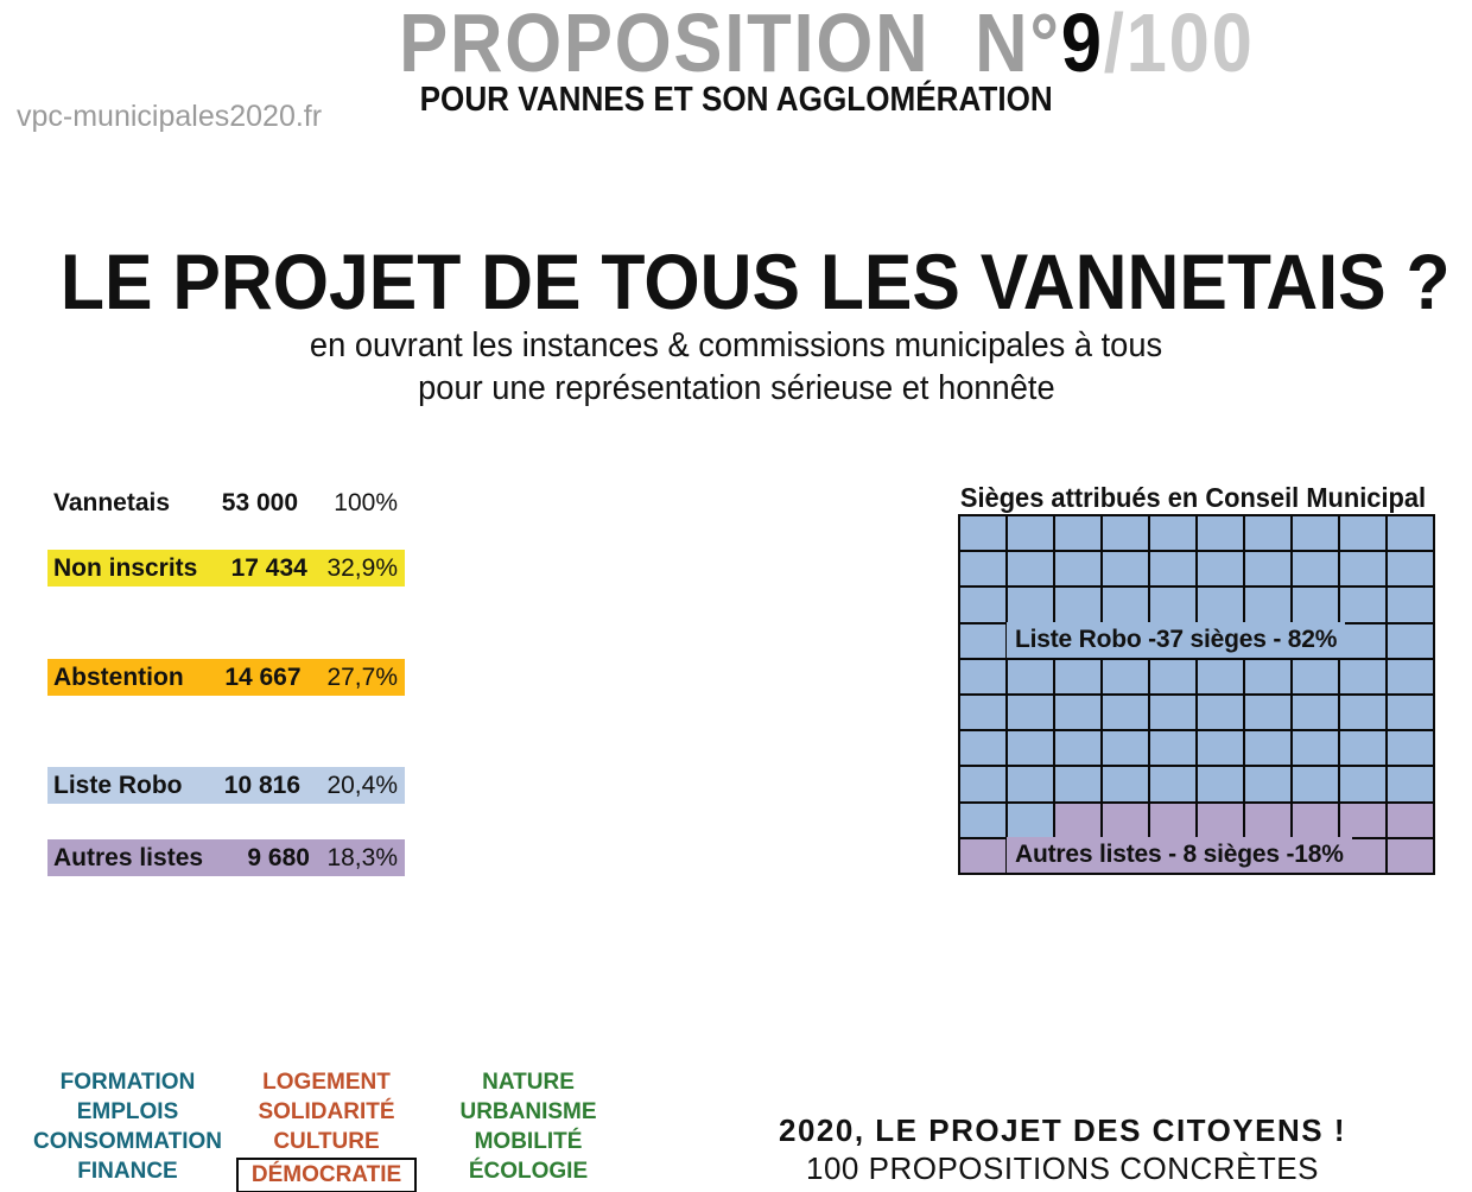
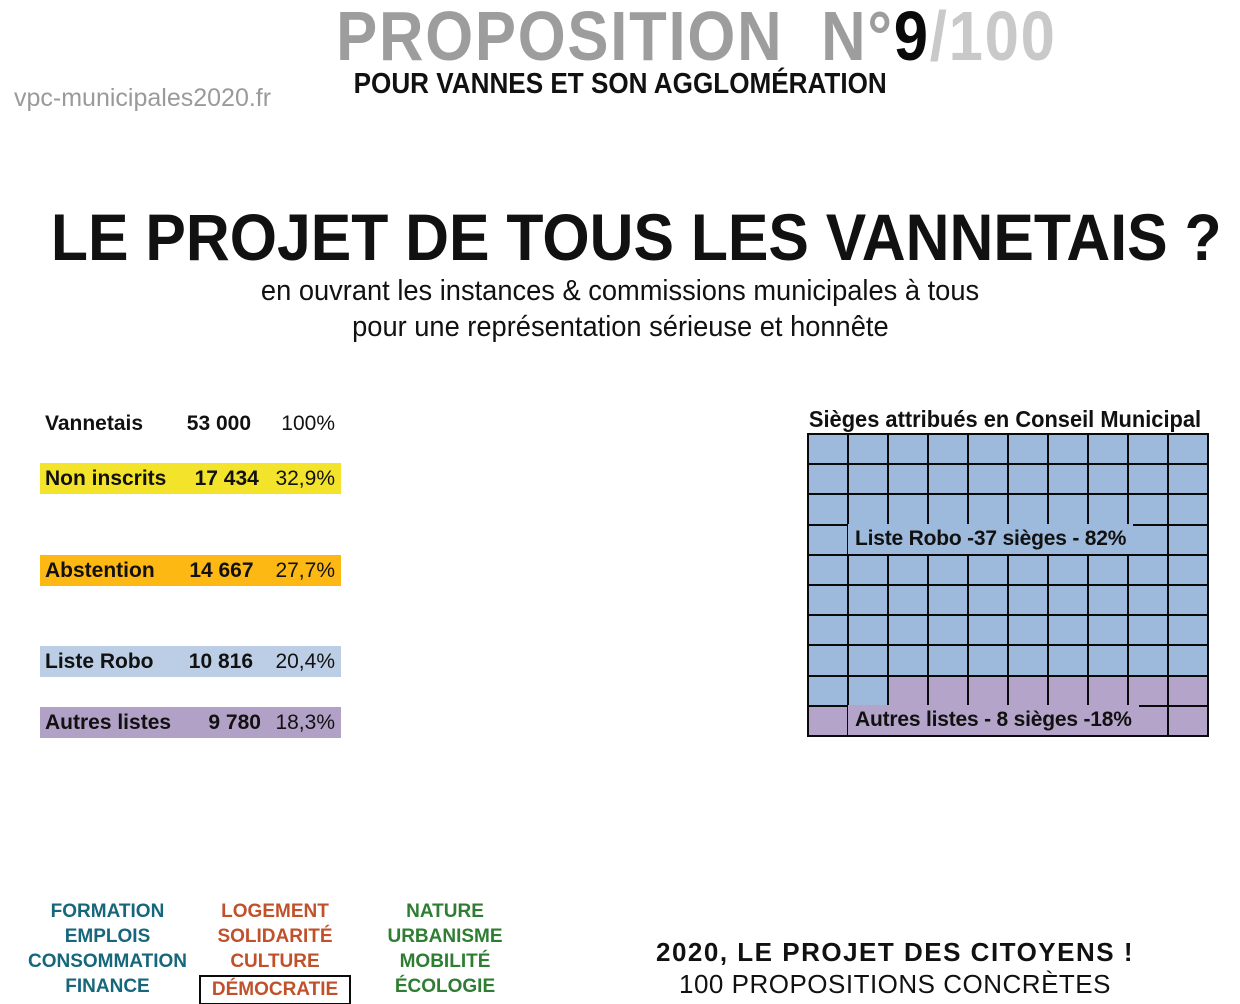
  PROPOSITION N°9/100
  POUR VANNES ET SON AGGLOMÉRATION
  vpc-municipales2020.fr
  LE PROJET DE TOUS LES VANNETAIS ?
  en ouvrant les instances & commissions municipales à tous
  pour une représentation sérieuse et honnête
  Vannetais
  53 000
  100%
  Non inscrits
  17 434
  32,9%
  Abstention
  14 667
  27,7%
  Liste Robo
  10 816
  20,4%
  Autres listes
- 9 680
+ 9 780
  18,3%
  Sièges attribués en Conseil Municipal
  Liste Robo -37 sièges - 82%
  Autres listes - 8 sièges -18%
  FORMATION
  EMPLOIS
  CONSOMMATION
  FINANCE
  LOGEMENT
  SOLIDARITÉ
  CULTURE
  DÉMOCRATIE
  NATURE
  URBANISME
  MOBILITÉ
  ÉCOLOGIE
  2020, LE PROJET DES CITOYENS !
  100 PROPOSITIONS CONCRÈTES
